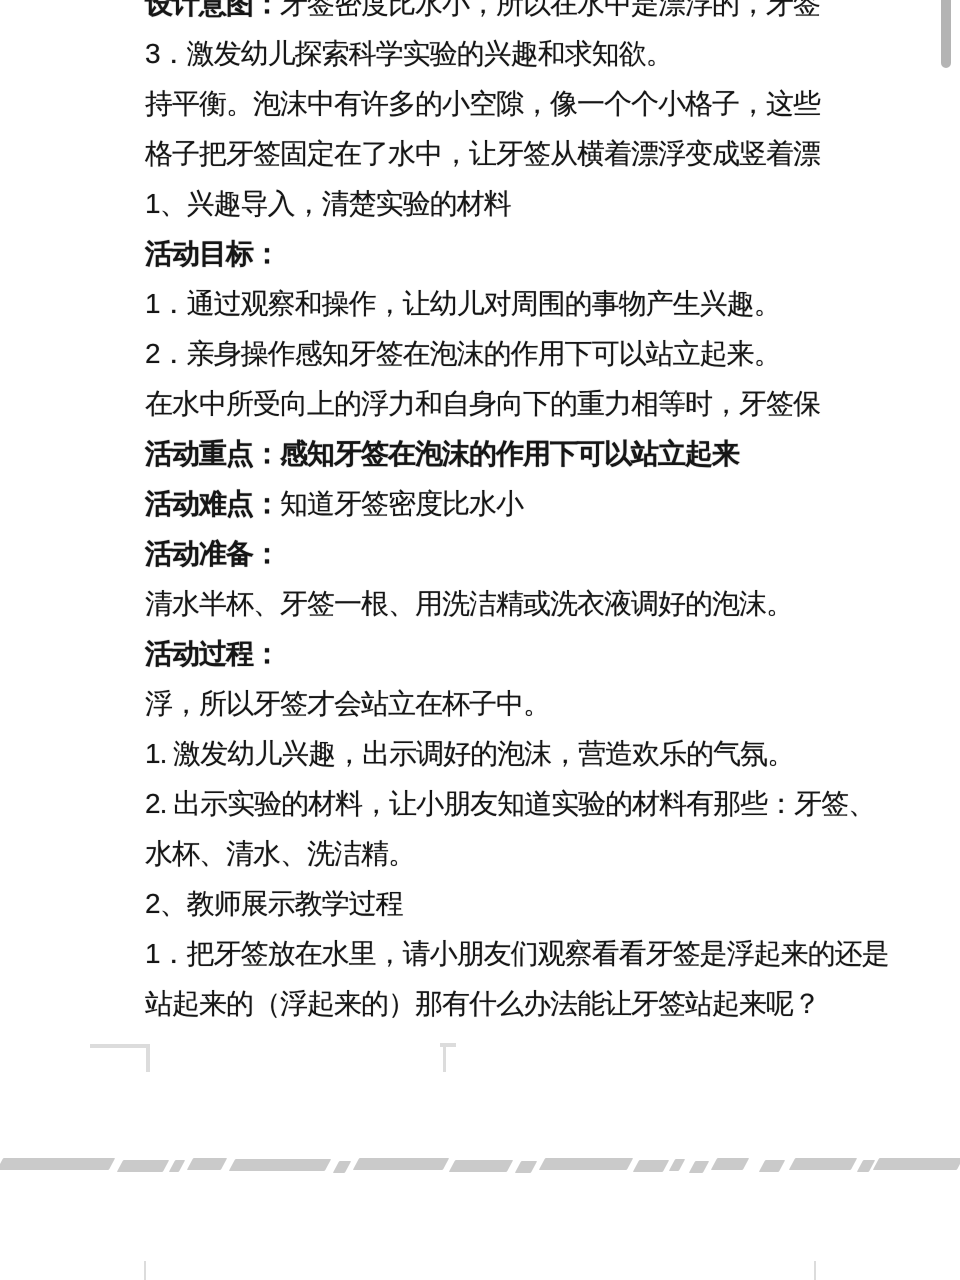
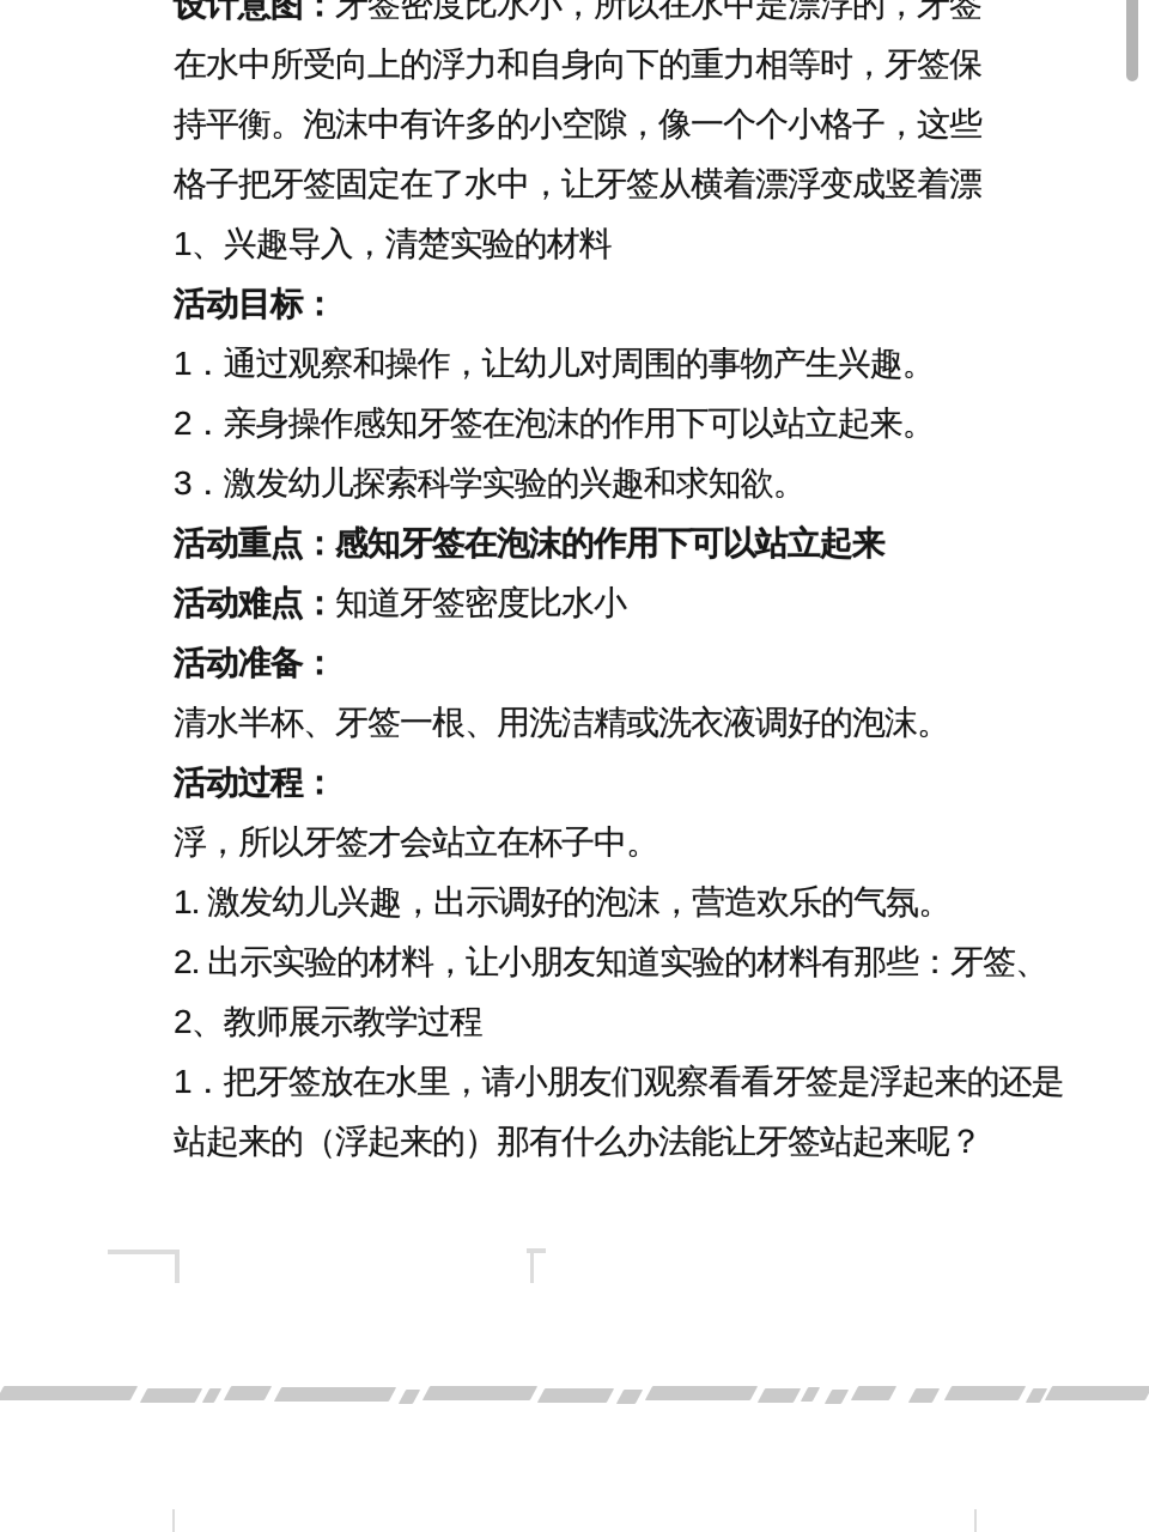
  设计意图：牙签密度比水小，所以在水中是漂浮的，牙签
- 3．激发幼儿探索科学实验的兴趣和求知欲。
+ 在水中所受向上的浮力和自身向下的重力相等时，牙签保
  持平衡。泡沫中有许多的小空隙，像一个个小格子，这些
  格子把牙签固定在了水中，让牙签从横着漂浮变成竖着漂
  1、兴趣导入，清楚实验的材料
  活动目标：
  1．通过观察和操作，让幼儿对周围的事物产生兴趣。
  2．亲身操作感知牙签在泡沫的作用下可以站立起来。
- 在水中所受向上的浮力和自身向下的重力相等时，牙签保
+ 3．激发幼儿探索科学实验的兴趣和求知欲。
  活动重点：感知牙签在泡沫的作用下可以站立起来
  活动难点：知道牙签密度比水小
  活动准备：
  清水半杯、牙签一根、用洗洁精或洗衣液调好的泡沫。
  活动过程：
  浮，所以牙签才会站立在杯子中。
  1. 激发幼儿兴趣，出示调好的泡沫，营造欢乐的气氛。
  2. 出示实验的材料，让小朋友知道实验的材料有那些：牙签、
- 水杯、清水、洗洁精。
  2、教师展示教学过程
  1．把牙签放在水里，请小朋友们观察看看牙签是浮起来的还是
  站起来的（浮起来的）那有什么办法能让牙签站起来呢？
